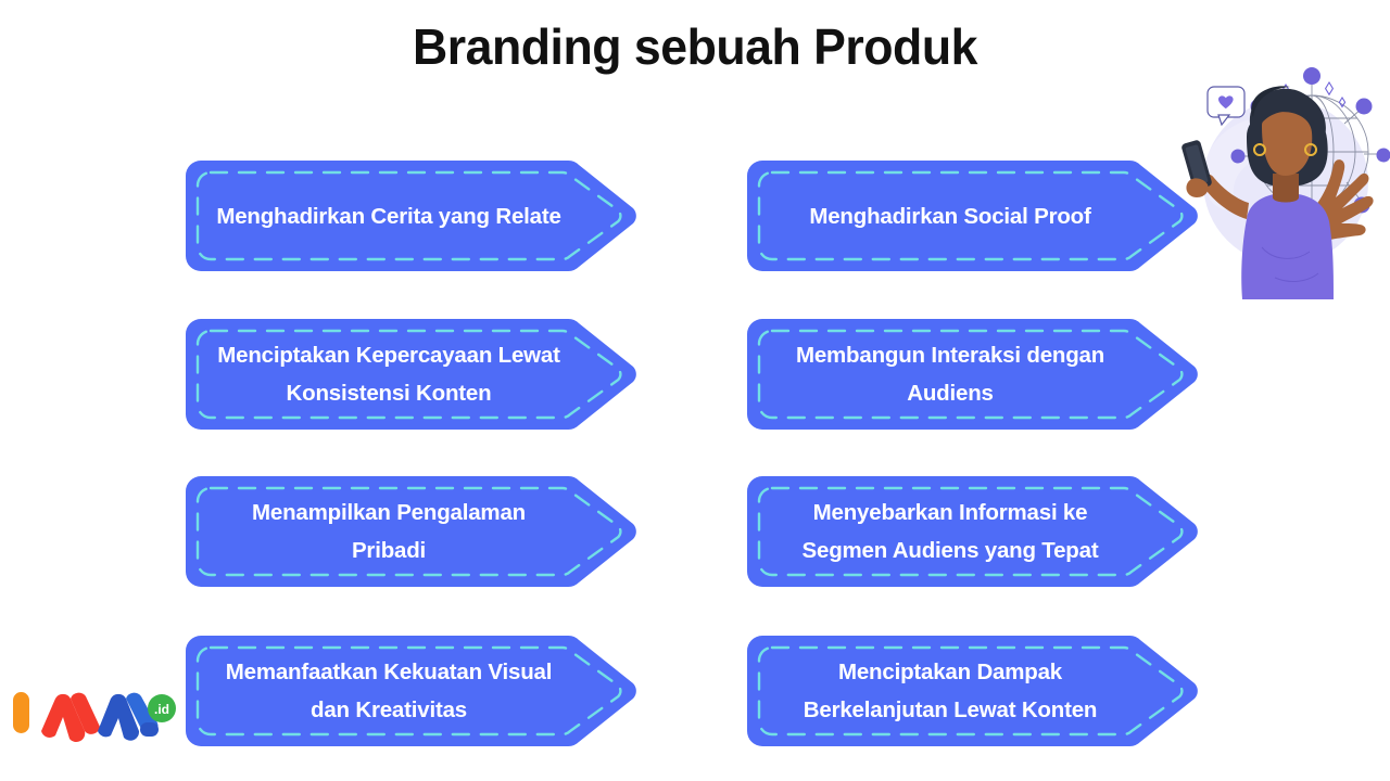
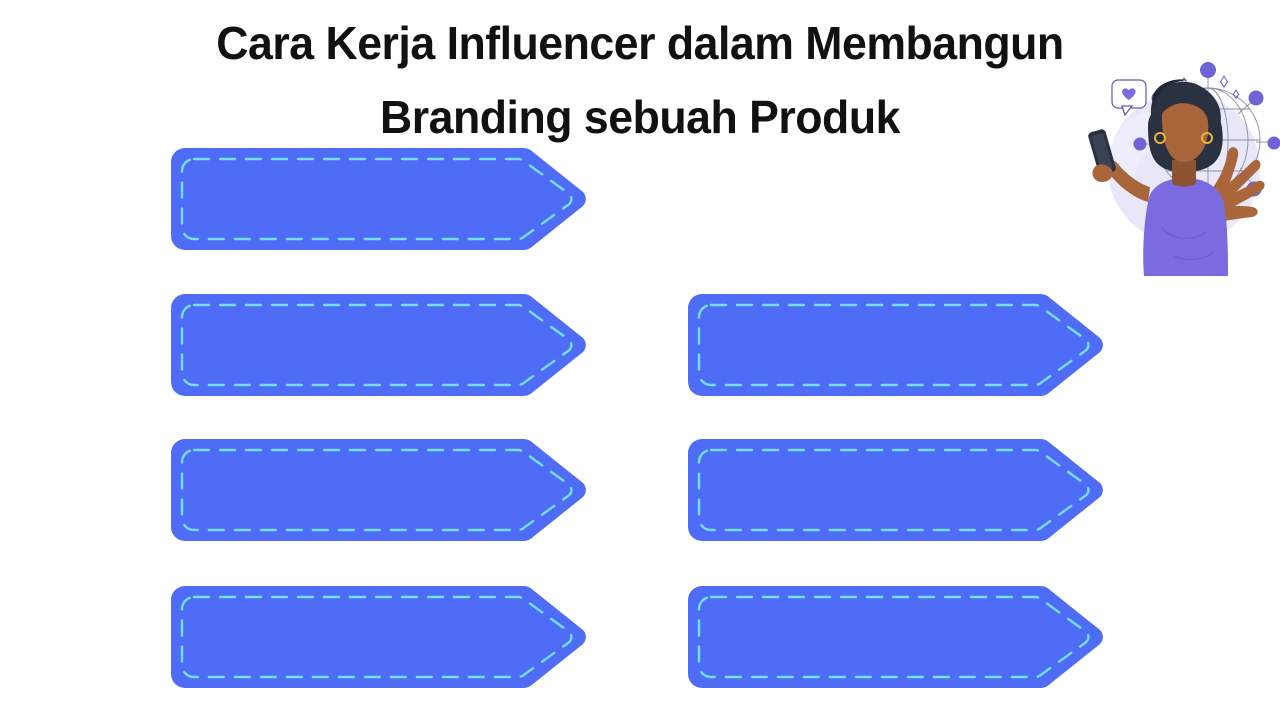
+ Cara Kerja Influencer dalam Membangun
  Branding sebuah Produk
- Menghadirkan Cerita yang Relate
- Menciptakan Kepercayaan Lewat Konsistensi Konten
- Menampilkan Pengalaman Pribadi
- Memanfaatkan Kekuatan Visual dan Kreativitas
- Menghadirkan Social Proof
- Membangun Interaksi dengan Audiens
- Menyebarkan Informasi ke Segmen Audiens yang Tepat
- Menciptakan Dampak Berkelanjutan Lewat Konten
- .id
